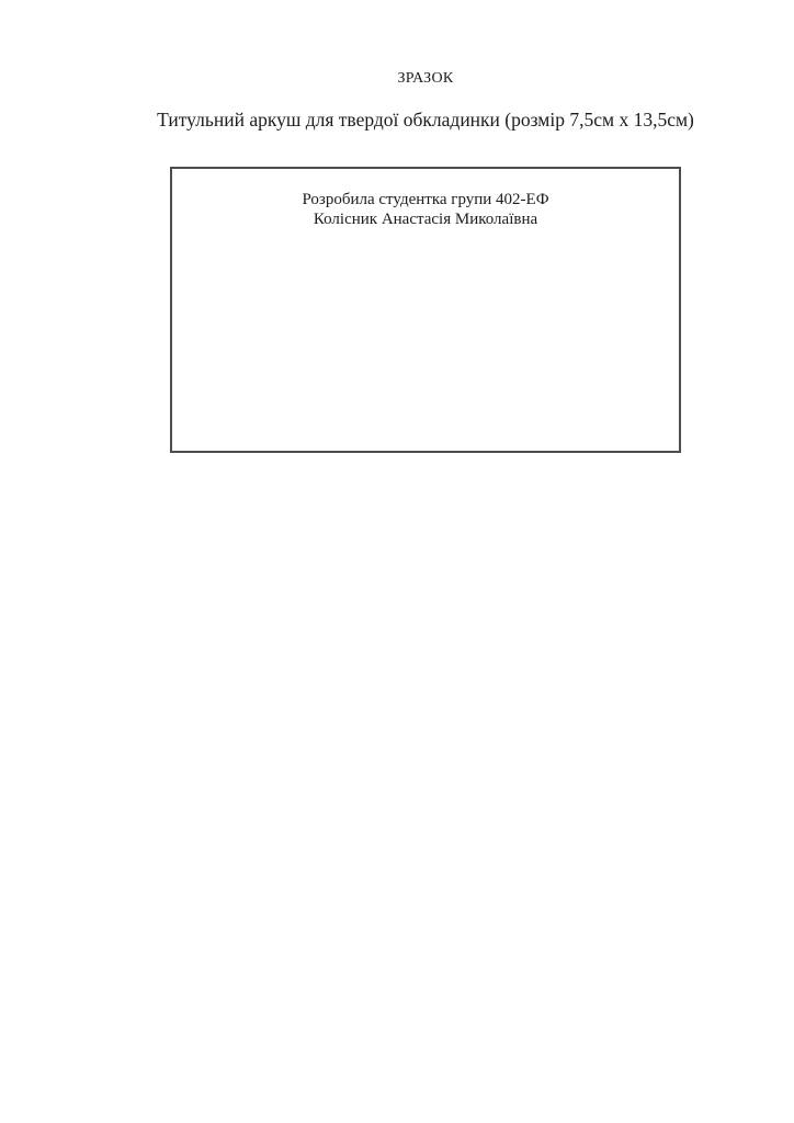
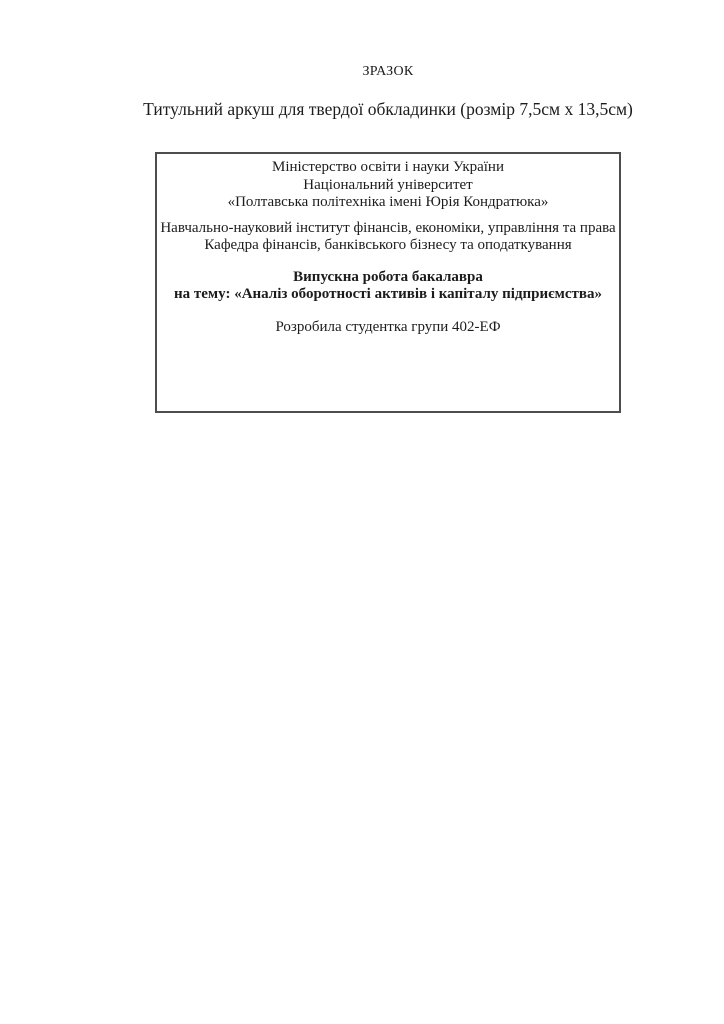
  ЗРАЗОК
  Титульний аркуш для твердої обкладинки (розмір 7,5см х 13,5см)
+ Міністерство освіти і науки України
+ Національний університет
+ «Полтавська політехніка імені Юрія Кондратюка»
+ Навчально-науковий інститут фінансів, економіки, управління та права
+ Кафедра фінансів, банківського бізнесу та оподаткування
+ Випускна робота бакалавра
+ на тему: «Аналіз оборотності активів і капіталу підприємства»
  Розробила студентка групи 402-ЕФ
- Колісник Анастасія Миколаївна
